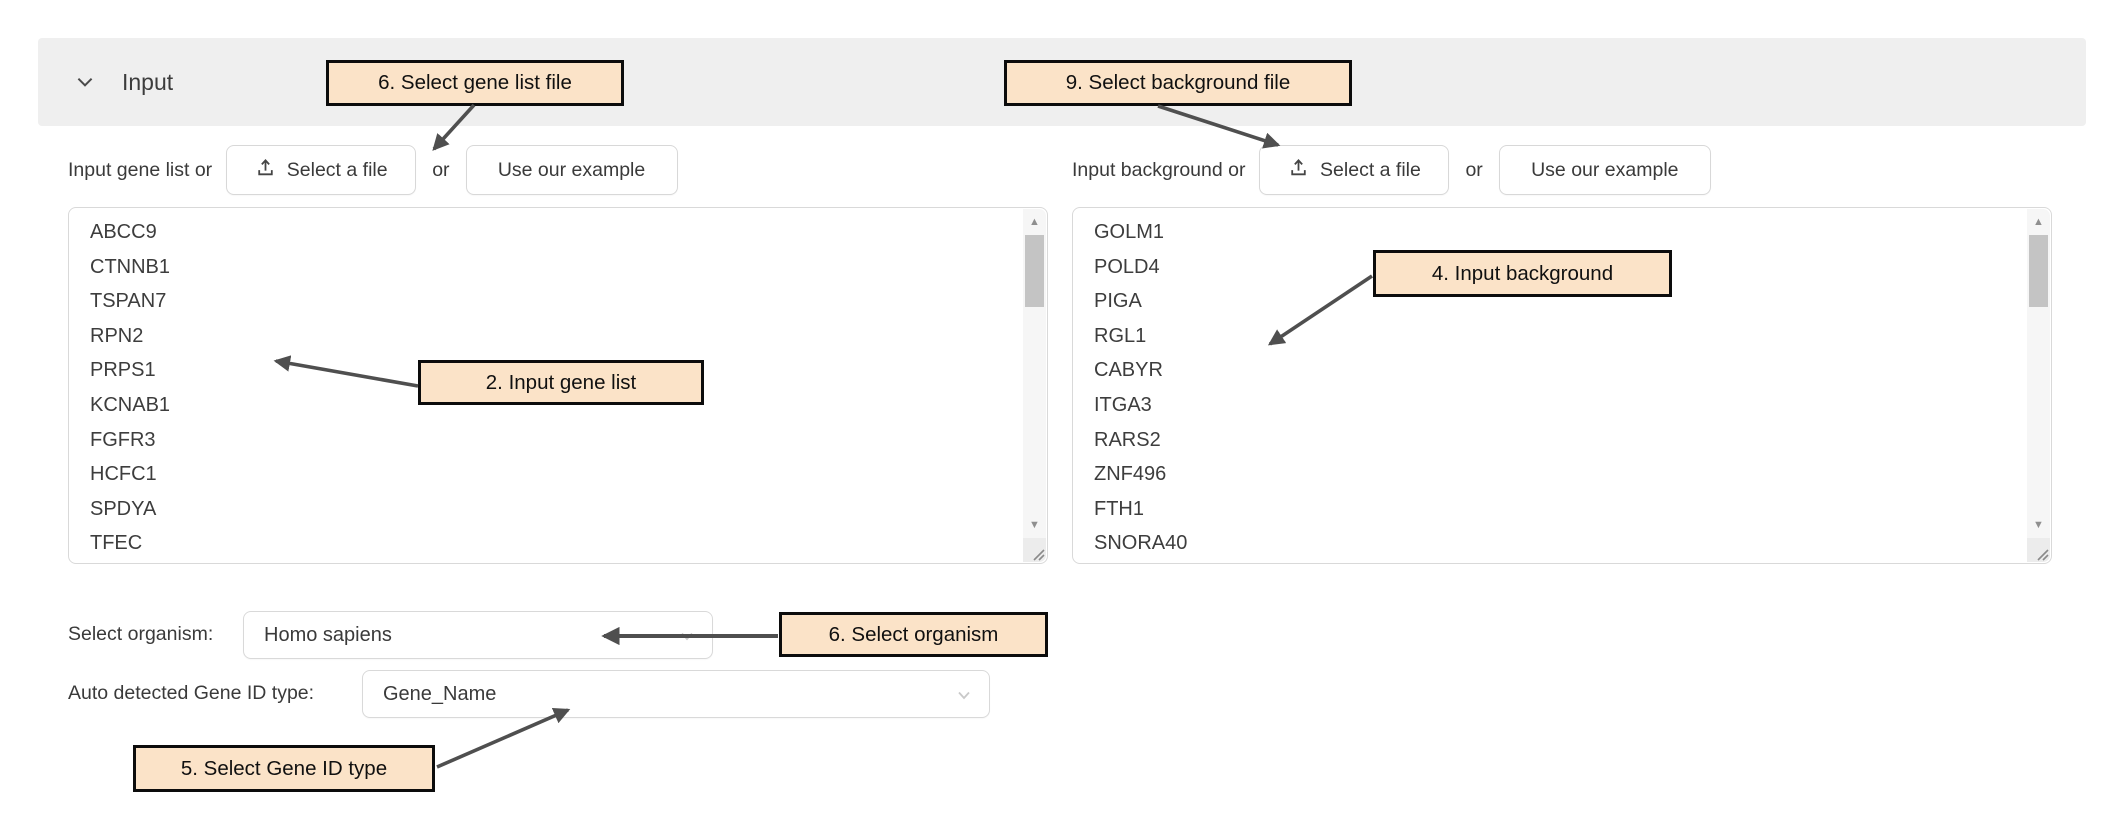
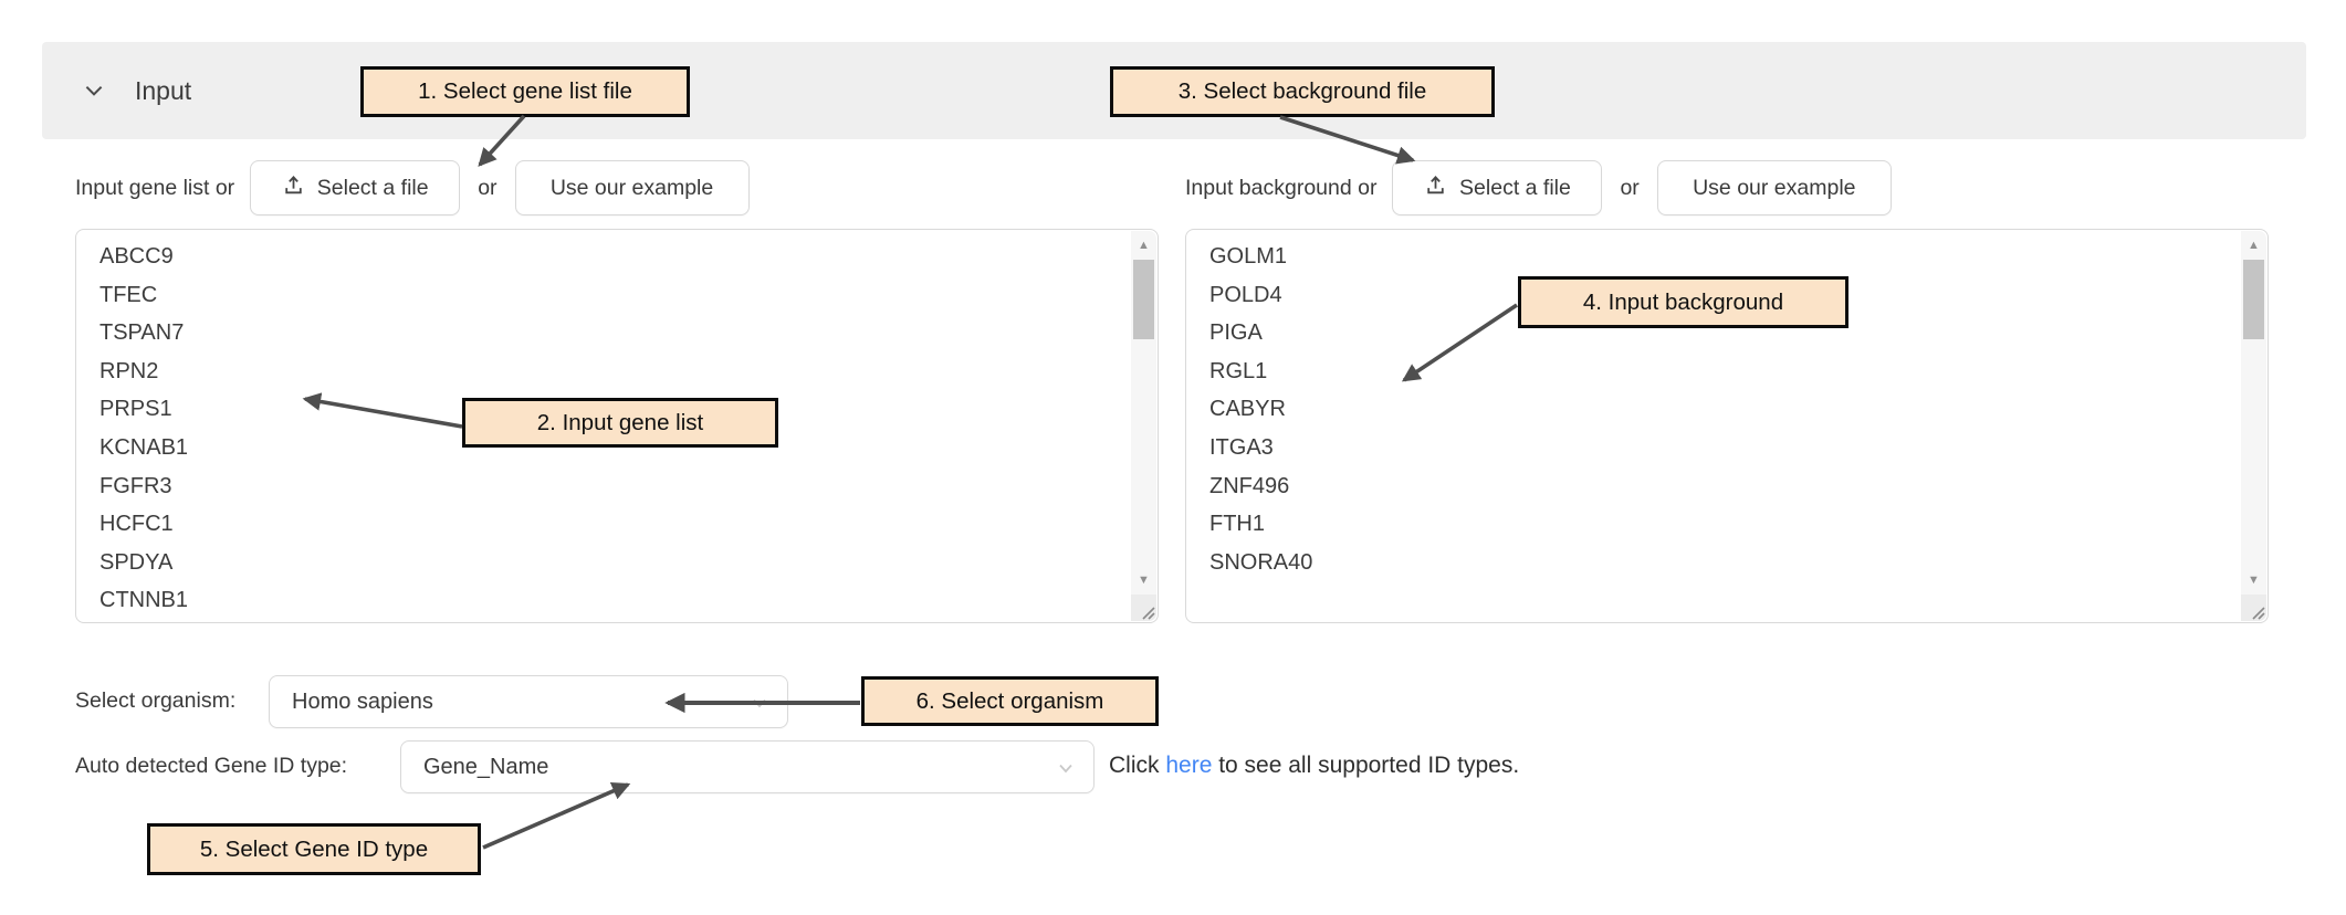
  Input
  Input gene list or
  Select a file
  or
  Use our example
  Input background or
  Select a file
  or
  Use our example
  ABCC9
- CTNNB1
+ TFEC
  TSPAN7
  RPN2
  PRPS1
  KCNAB1
  FGFR3
  HCFC1
  SPDYA
- TFEC
+ CTNNB1
  ▲
  ▼
  GOLM1
  POLD4
  PIGA
  RGL1
  CABYR
  ITGA3
- RARS2
  ZNF496
  FTH1
  SNORA40
  ▲
  ▼
  Select organism:
  Homo sapiens
  Auto detected Gene ID type:
  Gene_Name
+ Click here to see all supported ID types.
- 6. Select gene list file
+ 1. Select gene list file
  2. Input gene list
- 9. Select background file
+ 3. Select background file
  4. Input background
  5. Select Gene ID type
  6. Select organism
